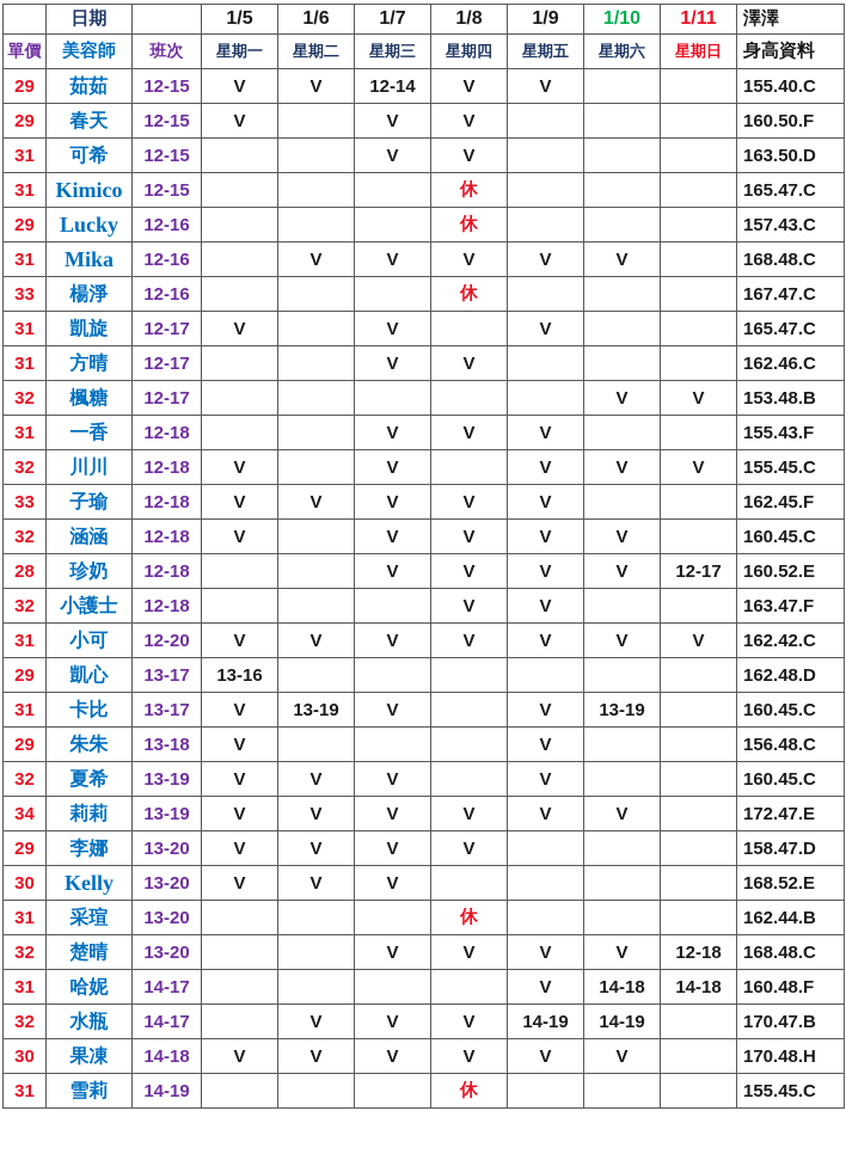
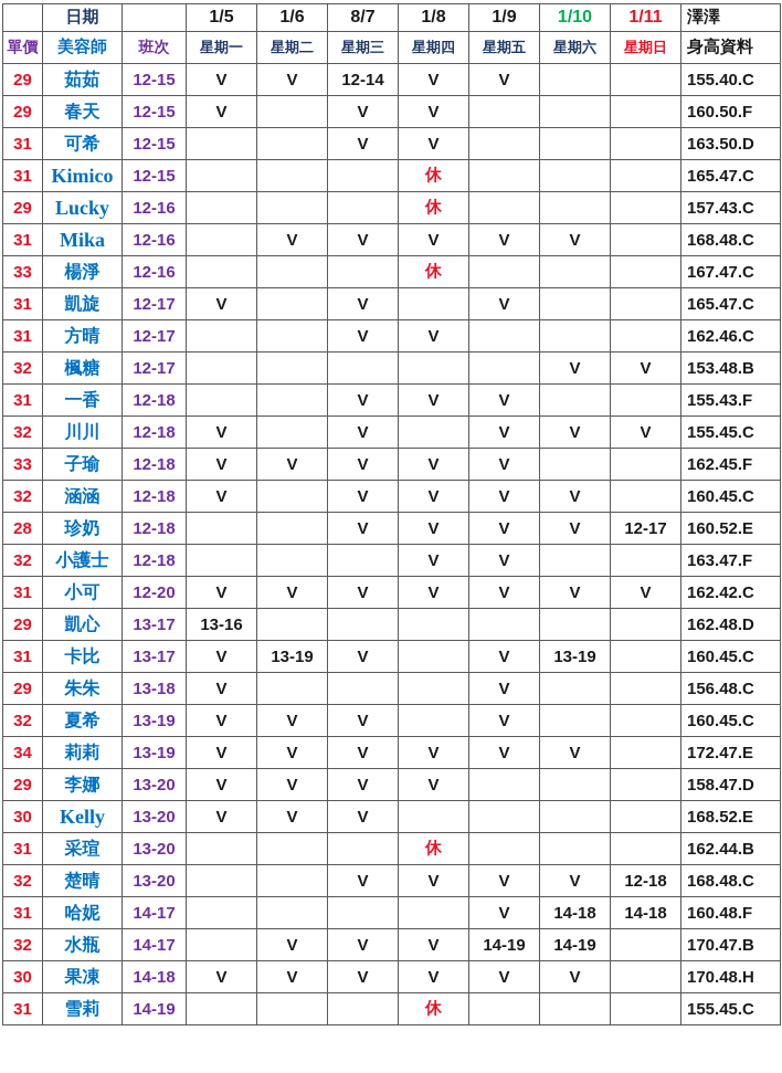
- 	日期		1/5	1/6	1/7	1/8	1/9	1/10	1/11	澤澤
+ 	日期		1/5	1/6	8/7	1/8	1/9	1/10	1/11	澤澤
  單價	美容師	班次	星期一	星期二	星期三	星期四	星期五	星期六	星期日	身高資料
  29	茹茹	12-15	V	V	12-14	V	V			155.40.C
  29	春天	12-15	V		V	V				160.50.F
  31	可希	12-15			V	V				163.50.D
  31	Kimico	12-15				休				165.47.C
  29	Lucky	12-16				休				157.43.C
  31	Mika	12-16		V	V	V	V	V		168.48.C
  33	楊淨	12-16				休				167.47.C
  31	凱旋	12-17	V		V		V			165.47.C
  31	方晴	12-17			V	V				162.46.C
  32	楓糖	12-17						V	V	153.48.B
  31	一香	12-18			V	V	V			155.43.F
  32	川川	12-18	V		V		V	V	V	155.45.C
  33	子瑜	12-18	V	V	V	V	V			162.45.F
  32	涵涵	12-18	V		V	V	V	V		160.45.C
  28	珍奶	12-18			V	V	V	V	12-17	160.52.E
  32	小護士	12-18				V	V			163.47.F
  31	小可	12-20	V	V	V	V	V	V	V	162.42.C
  29	凱心	13-17	13-16							162.48.D
  31	卡比	13-17	V	13-19	V		V	13-19		160.45.C
  29	朱朱	13-18	V				V			156.48.C
  32	夏希	13-19	V	V	V		V			160.45.C
  34	莉莉	13-19	V	V	V	V	V	V		172.47.E
  29	李娜	13-20	V	V	V	V				158.47.D
  30	Kelly	13-20	V	V	V					168.52.E
  31	采瑄	13-20				休				162.44.B
  32	楚晴	13-20			V	V	V	V	12-18	168.48.C
  31	哈妮	14-17					V	14-18	14-18	160.48.F
  32	水瓶	14-17		V	V	V	14-19	14-19		170.47.B
  30	果凍	14-18	V	V	V	V	V	V		170.48.H
  31	雪莉	14-19				休				155.45.C
